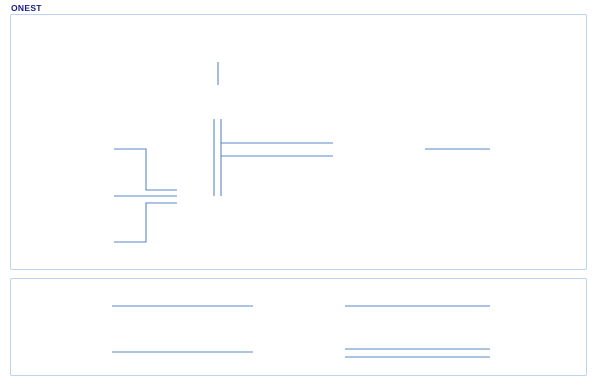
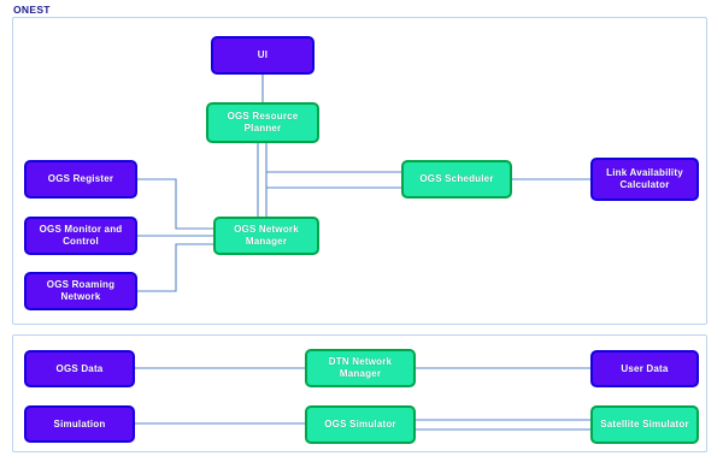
  ONEST
+ UI
+ OGS Resource Planner
+ OGS Register
+ OGS Monitor and Control
+ OGS Roaming Network
+ OGS Network Manager
+ OGS Scheduler
+ Link Availability Calculator
+ OGS Data
+ Simulation
+ DTN Network Manager
+ OGS Simulator
+ User Data
+ Satellite Simulator
